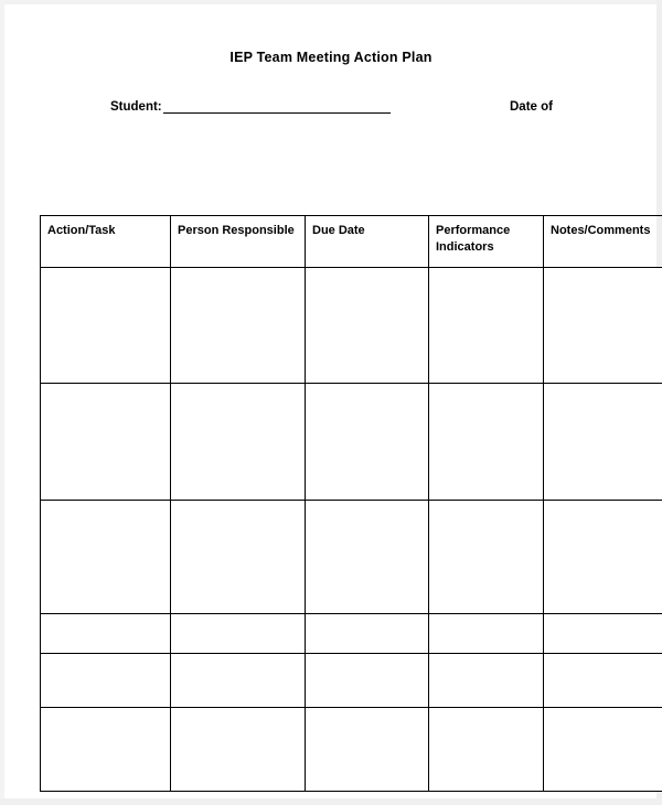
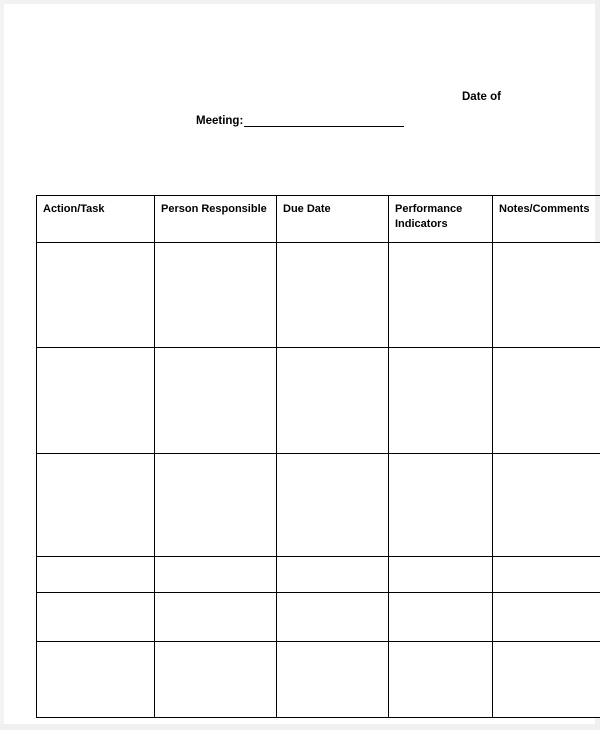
- IEP Team Meeting Action Plan
- Student:
  Date of
+ Meeting:
  Action/Task	Person Responsible	Due Date	Performance Indicators	Notes/Comments
